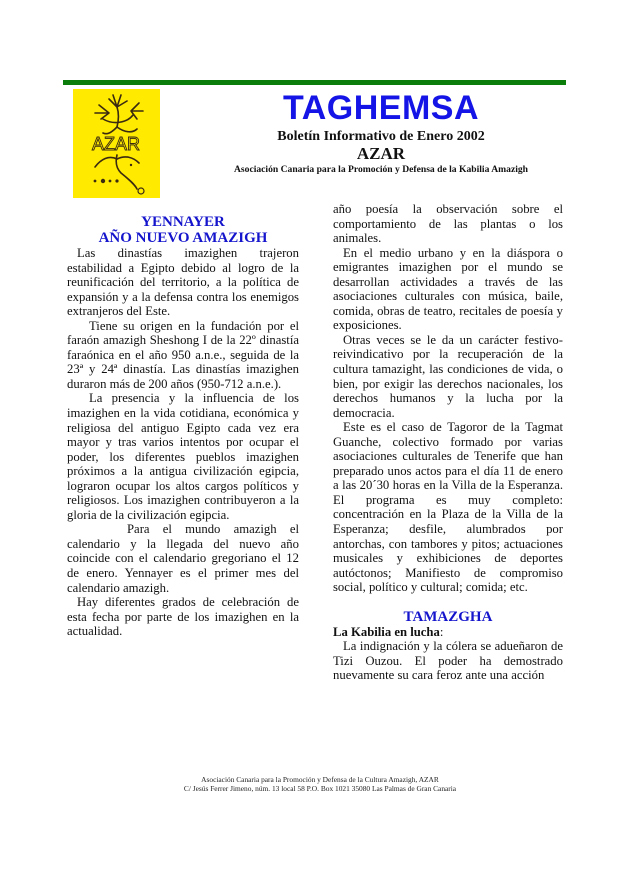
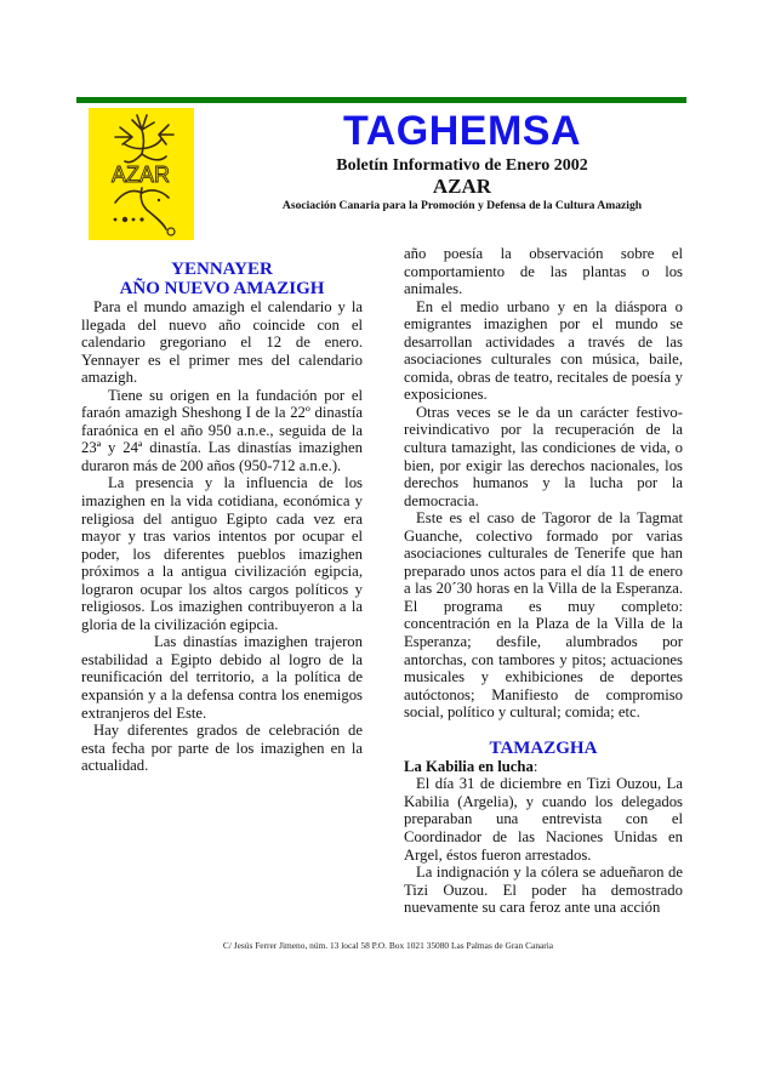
  AZAR
  TAGHEMSA
  Boletín Informativo de Enero 2002
  AZAR
- Asociación Canaria para la Promoción y Defensa de la Kabilia Amazigh
+ Asociación Canaria para la Promoción y Defensa de la Cultura Amazigh
  YENNAYER
  AÑO NUEVO AMAZIGH
- Las dinastías imazighen trajeron estabilidad a Egipto debido al logro de la reunificación del territorio, a la política de expansión y a la defensa contra los enemigos extranjeros del Este.
+ Para el mundo amazigh el calendario y la llegada del nuevo año coincide con el calendario gregoriano el 12 de enero. Yennayer es el primer mes del calendario amazigh.
  Tiene su origen en la fundación por el faraón amazigh Sheshong I de la 22º dinastía faraónica en el año 950 a.n.e., seguida de la 23ª y 24ª dinastía. Las dinastías imazighen duraron más de 200 años (950-712 a.n.e.).
  La presencia y la influencia de los imazighen en la vida cotidiana, económica y religiosa del antiguo Egipto cada vez era mayor y tras varios intentos por ocupar el poder, los diferentes pueblos imazighen próximos a la antigua civilización egipcia, lograron ocupar los altos cargos políticos y religiosos. Los imazighen contribuyeron a la gloria de la civilización egipcia.
- Para el mundo amazigh el calendario y la llegada del nuevo año coincide con el calendario gregoriano el 12 de enero. Yennayer es el primer mes del calendario amazigh.
+ Las dinastías imazighen trajeron estabilidad a Egipto debido al logro de la reunificación del territorio, a la política de expansión y a la defensa contra los enemigos extranjeros del Este.
  Hay diferentes grados de celebración de esta fecha por parte de los imazighen en la actualidad.
  año poesía la observación sobre el comportamiento de las plantas o los animales.
  En el medio urbano y en la diáspora o emigrantes imazighen por el mundo se desarrollan actividades a través de las asociaciones culturales con música, baile, comida, obras de teatro, recitales de poesía y exposiciones.
  Otras veces se le da un carácter festivo-reivindicativo por la recuperación de la cultura tamazight, las condiciones de vida, o bien, por exigir las derechos nacionales, los derechos humanos y la lucha por la democracia.
  Este es el caso de Tagoror de la Tagmat Guanche, colectivo formado por varias asociaciones culturales de Tenerife que han preparado unos actos para el día 11 de enero a las 20´30 horas en la Villa de la Esperanza. El programa es muy completo: concentración en la Plaza de la Villa de la Esperanza; desfile, alumbrados por antorchas, con tambores y pitos; actuaciones musicales y exhibiciones de deportes autóctonos; Manifiesto de compromiso social, político y cultural; comida; etc.
  TAMAZGHA
  La Kabilia en lucha:
+ El día 31 de diciembre en Tizi Ouzou, La Kabilia (Argelia), y cuando los delegados preparaban una entrevista con el Coordinador de las Naciones Unidas en Argel, éstos fueron arrestados.
  La indignación y la cólera se adueñaron de Tizi Ouzou. El poder ha demostrado nuevamente su cara feroz ante una acción
- Asociación Canaria para la Promoción y Defensa de la Cultura Amazigh, AZAR
  C/ Jesús Ferrer Jimeno, núm. 13 local 58 P.O. Box 1021 35080 Las Palmas de Gran Canaria
